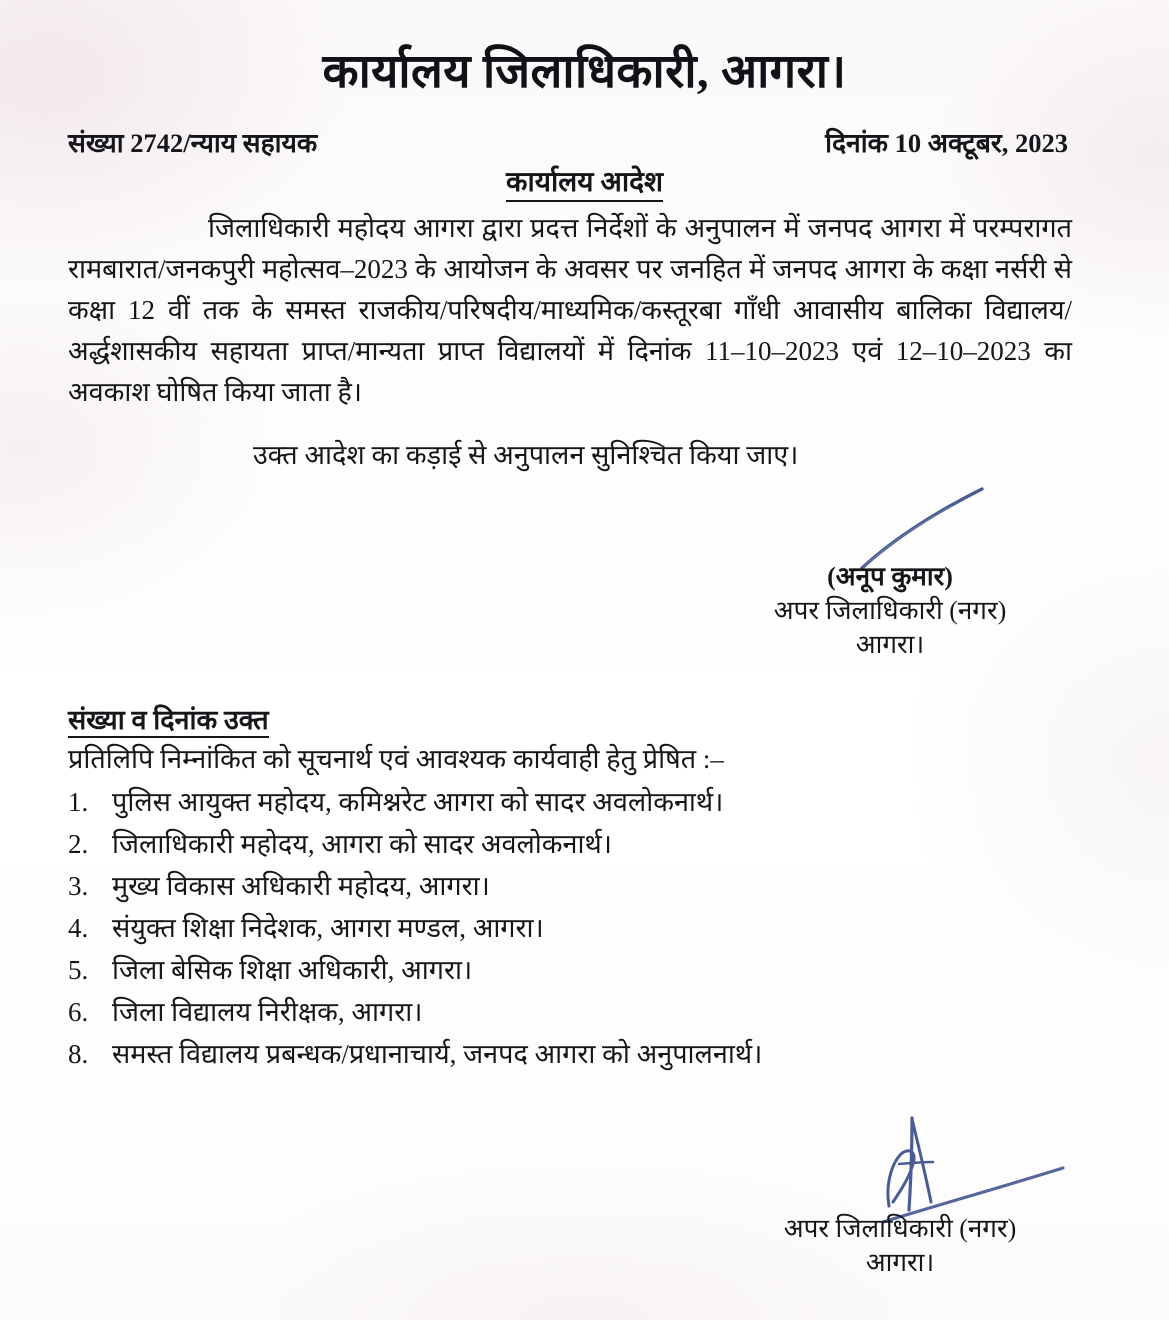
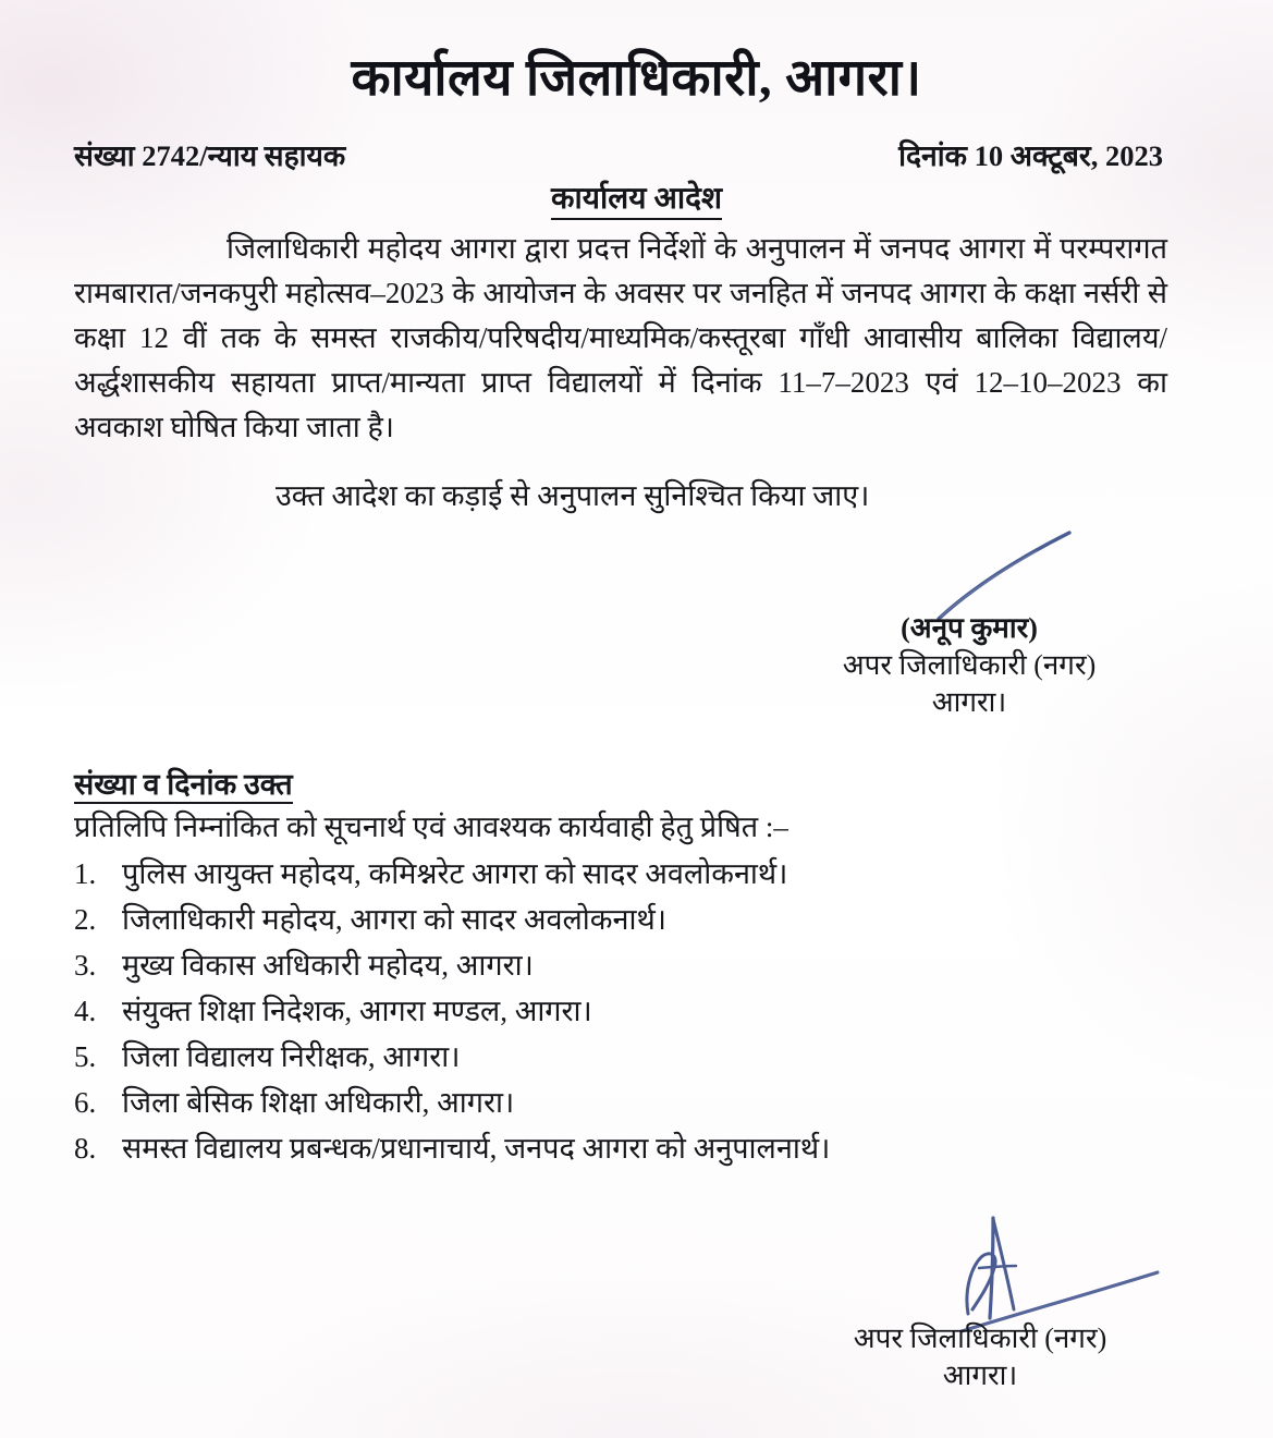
  कार्यालय जिलाधिकारी, आगरा।
  संख्या 2742/न्याय सहायक
  दिनांक 10 अक्टूबर, 2023
  कार्यालय आदेश
- जिलाधिकारी महोदय आगरा द्वारा प्रदत्त निर्देशों के अनुपालन में जनपद आगरा में परम्परागत रामबारात/जनकपुरी महोत्सव–2023 के आयोजन के अवसर पर जनहित में जनपद आगरा के कक्षा नर्सरी से कक्षा 12 वीं तक के समस्त राजकीय/परिषदीय/माध्यमिक/कस्तूरबा गाँधी आवासीय बालिका विद्यालय/अर्द्धशासकीय सहायता प्राप्त/मान्यता प्राप्त विद्यालयों में दिनांक 11–10–2023 एवं 12–10–2023 का अवकाश घोषित किया जाता है।
+ जिलाधिकारी महोदय आगरा द्वारा प्रदत्त निर्देशों के अनुपालन में जनपद आगरा में परम्परागत रामबारात/जनकपुरी महोत्सव–2023 के आयोजन के अवसर पर जनहित में जनपद आगरा के कक्षा नर्सरी से कक्षा 12 वीं तक के समस्त राजकीय/परिषदीय/माध्यमिक/कस्तूरबा गाँधी आवासीय बालिका विद्यालय/अर्द्धशासकीय सहायता प्राप्त/मान्यता प्राप्त विद्यालयों में दिनांक 11–7–2023 एवं 12–10–2023 का अवकाश घोषित किया जाता है।
  उक्त आदेश का कड़ाई से अनुपालन सुनिश्चित किया जाए।
  (अनूप कुमार)
  अपर जिलाधिकारी (नगर)
  आगरा।
  संख्या व दिनांक उक्त
  प्रतिलिपि निम्नांकित को सूचनार्थ एवं आवश्यक कार्यवाही हेतु प्रेषित :–
  1.
  पुलिस आयुक्त महोदय, कमिश्नरेट आगरा को सादर अवलोकनार्थ।
  2.
  जिलाधिकारी महोदय, आगरा को सादर अवलोकनार्थ।
  3.
  मुख्य विकास अधिकारी महोदय, आगरा।
  4.
  संयुक्त शिक्षा निदेशक, आगरा मण्डल, आगरा।
  5.
- जिला बेसिक शिक्षा अधिकारी, आगरा।
+ जिला विद्यालय निरीक्षक, आगरा।
  6.
- जिला विद्यालय निरीक्षक, आगरा।
+ जिला बेसिक शिक्षा अधिकारी, आगरा।
  8.
  समस्त विद्यालय प्रबन्धक/प्रधानाचार्य, जनपद आगरा को अनुपालनार्थ।
  अपर जिलाधिकारी (नगर)
  आगरा।
